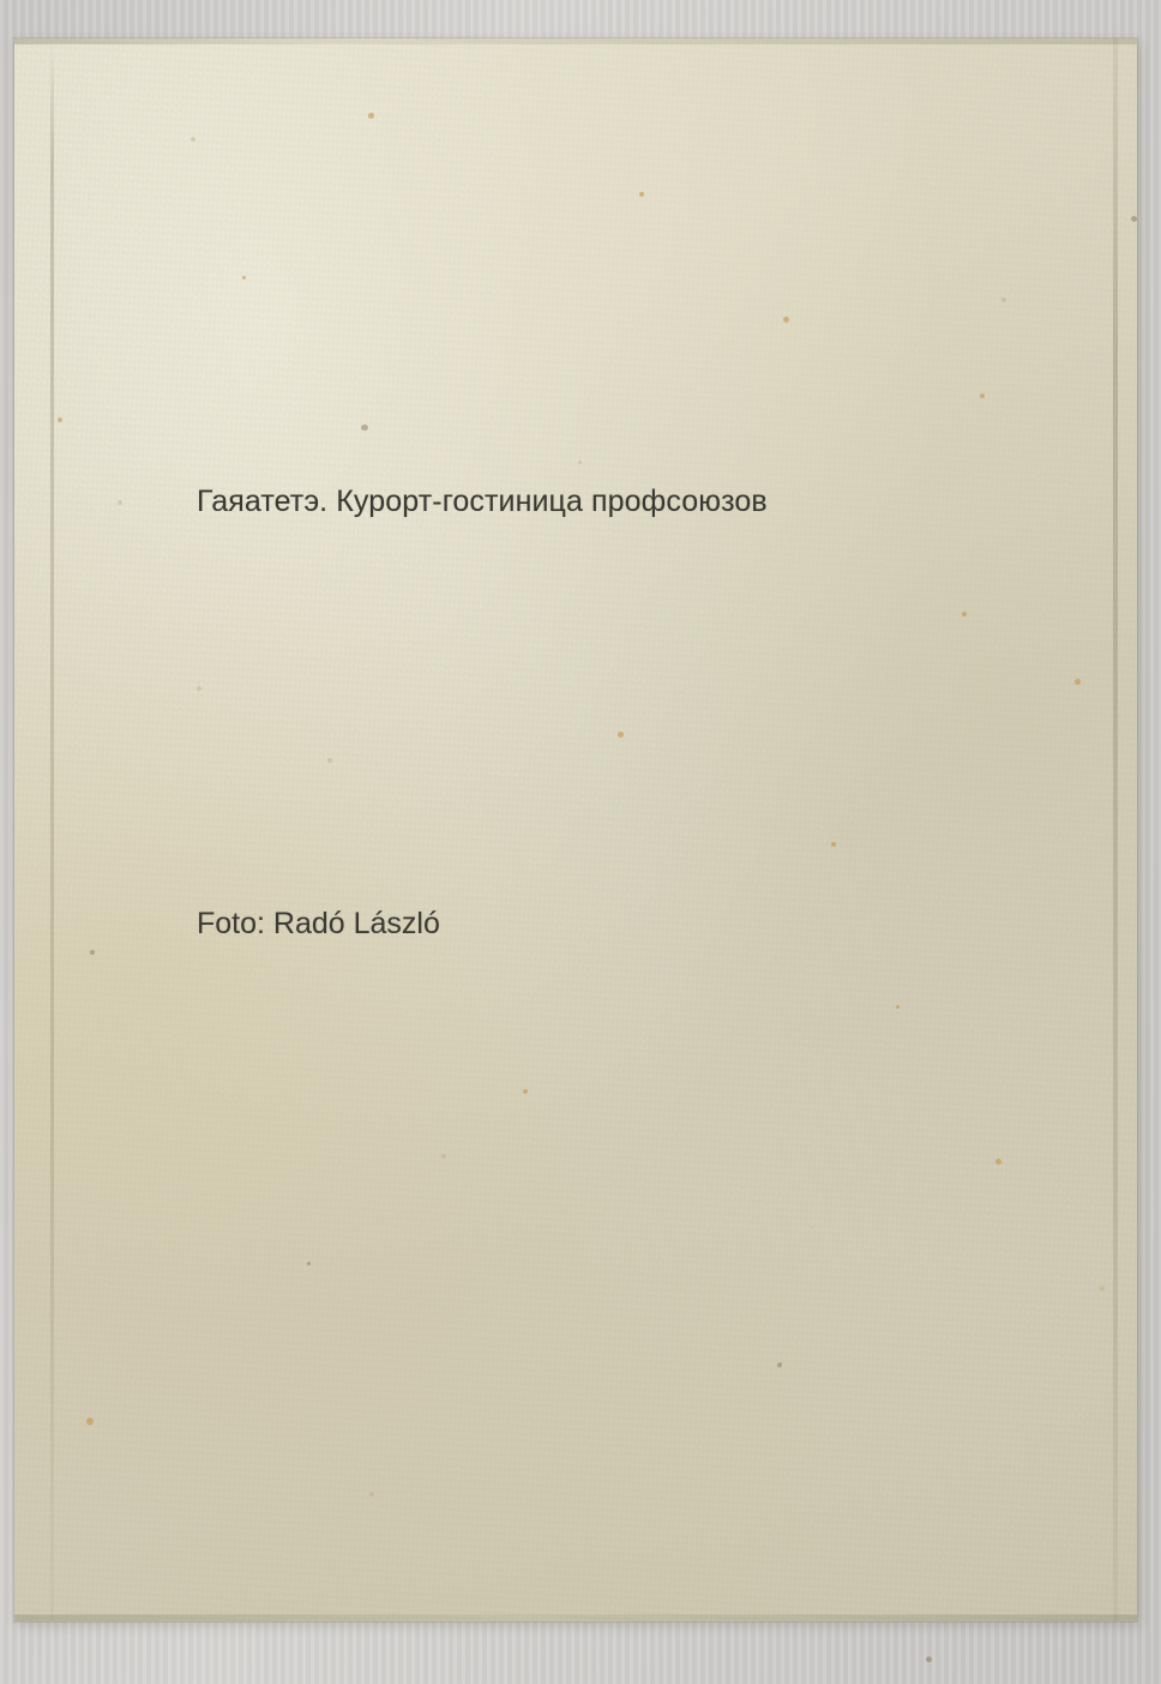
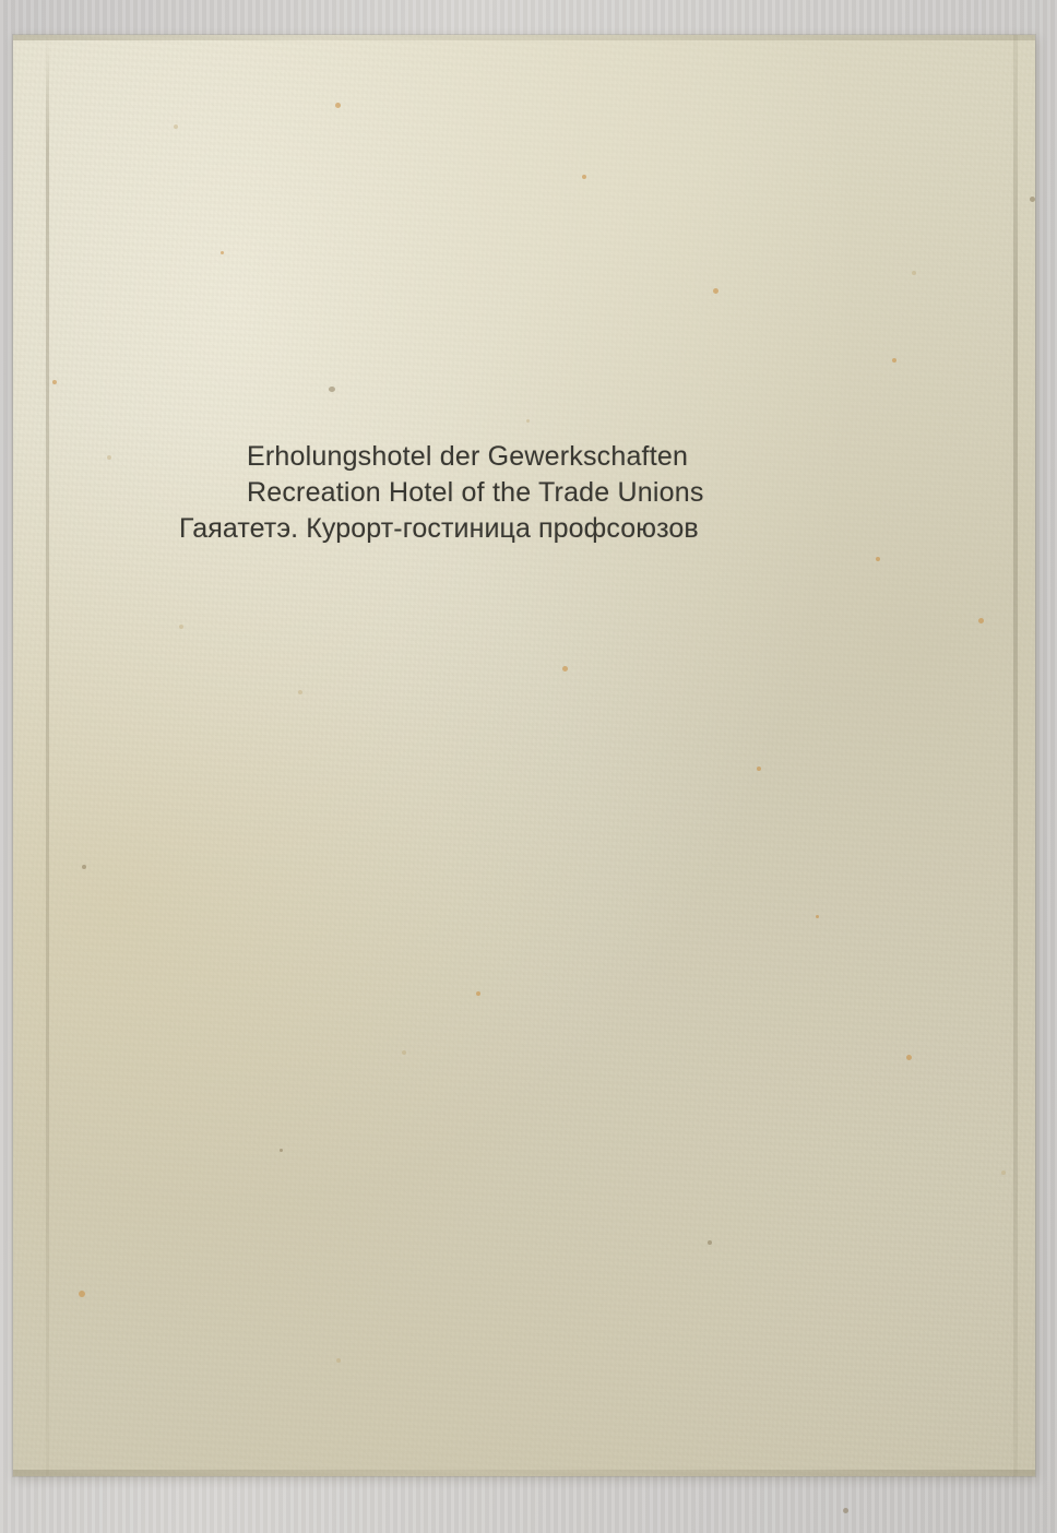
+ Erholungshotel der Gewerkschaften
+ Recreation Hotel of the Trade Unions
  Гаяатетэ. Курорт-гостиница профсоюзов
- Foto: Radó László
